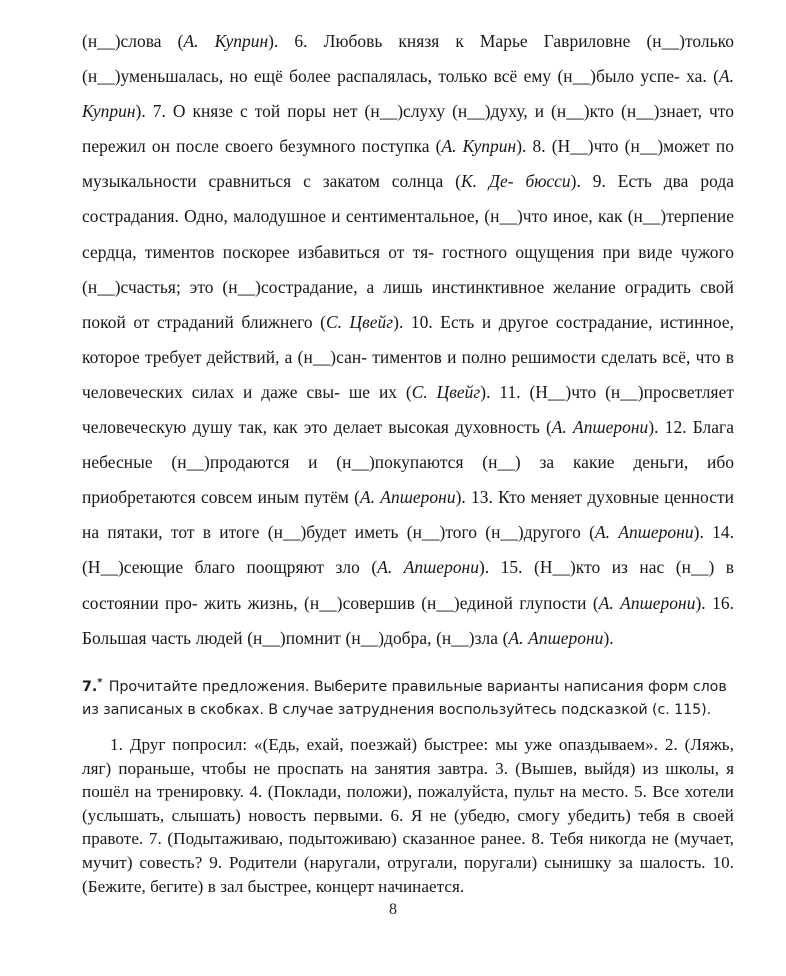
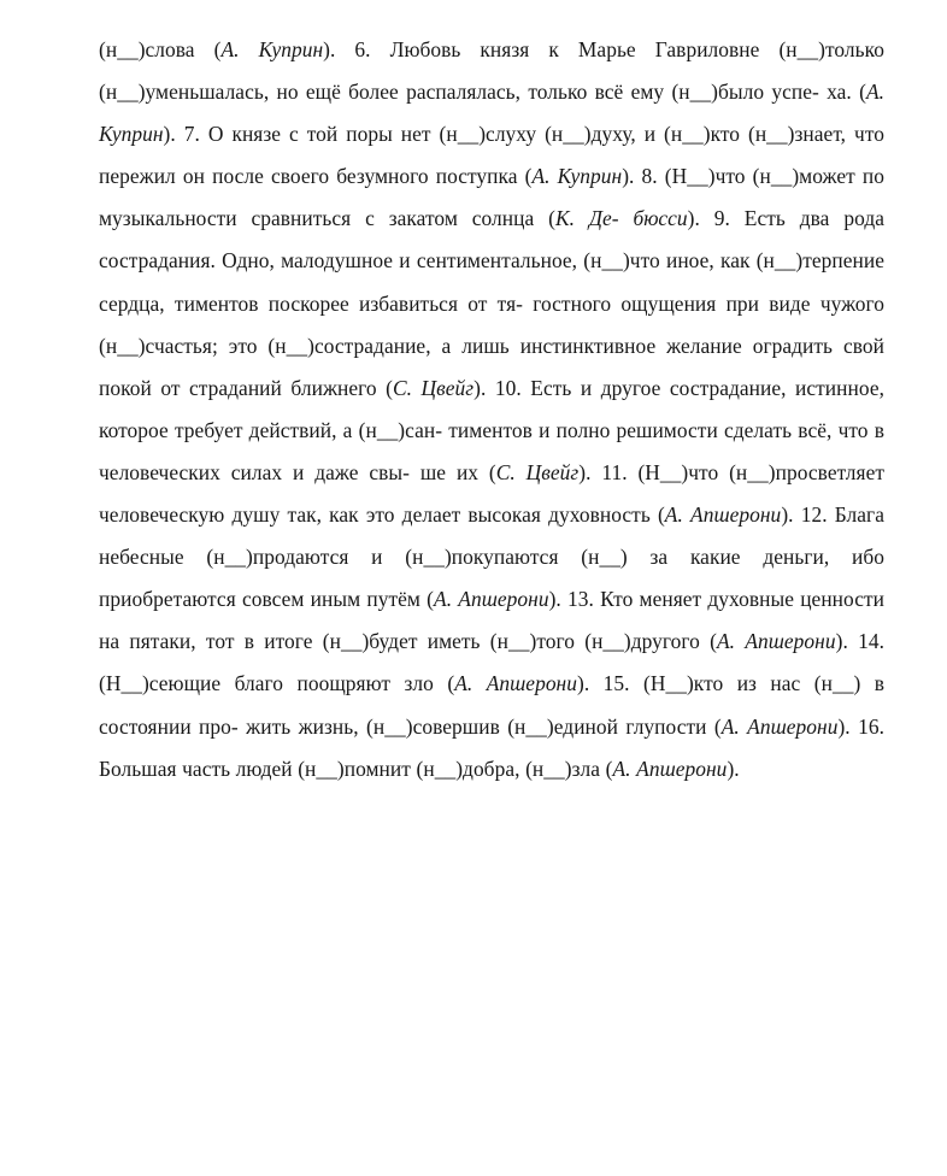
  (н__)слова (А. Куприн). 6. Любовь князя к Марье Гавриловне (н__)только (н__)уменьшалась, но ещё более распалялась, только всё ему (н__)было успе- ха. (А. Куприн). 7. О князе с той поры нет (н__)слуху (н__)духу, и (н__)кто (н__)знает, что пережил он после своего безумного поступка (А. Куприн). 8. (Н__)что (н__)может по музыкальности сравниться с закатом солнца (К. Де- бюсси). 9. Есть два рода сострадания. Одно, малодушное и сентиментальное, (н__)что иное, как (н__)терпение сердца, тиментов поскорее избавиться от тя- гостного ощущения при виде чужого (н__)счастья; это (н__)сострадание, а лишь инстинктивное желание оградить свой покой от страданий ближнего (С. Цвейг). 10. Есть и другое сострадание, истинное, которое требует действий, а (н__)сан- тиментов и полно решимости сделать всё, что в человеческих силах и даже свы- ше их (С. Цвейг). 11. (Н__)что (н__)просветляет человеческую душу так, как это делает высокая духовность (А. Апшерони). 12. Блага небесные (н__)продаются и (н__)покупаются (н__) за какие деньги, ибо приобретаются совсем иным путём (А. Апшерони). 13. Кто меняет духовные ценности на пятаки, тот в итоге (н__)будет иметь (н__)того (н__)другого (А. Апшерони). 14. (Н__)сеющие благо поощряют зло (А. Апшерони). 15. (Н__)кто из нас (н__) в состоянии про- жить жизнь, (н__)совершив (н__)единой глупости (А. Апшерони). 16. Большая часть людей (н__)помнит (н__)добра, (н__)зла (А. Апшерони).
- 7.* Прочитайте предложения. Выберите правильные варианты написания форм слов из записаных в скобках. В случае затруднения воспользуйтесь подсказкой (с. 115).
- 1. Друг попросил: «(Едь, ехай, поезжай) быстрее: мы уже опаздываем». 2. (Ляжь, ляг) пораньше, чтобы не проспать на занятия завтра. 3. (Вышев, выйдя) из школы, я пошёл на тренировку. 4. (Поклади, положи), пожалуйста, пульт на место. 5. Все хотели (услышать, слышать) новость первыми. 6. Я не (убедю, смогу убедить) тебя в своей правоте. 7. (Подытаживаю, подытоживаю) сказанное ранее. 8. Тебя никогда не (мучает, мучит) совесть? 9. Родители (наругали, отругали, поругали) сынишку за шалость. 10. (Бежите, бегите) в зал быстрее, концерт начинается.
- 8
